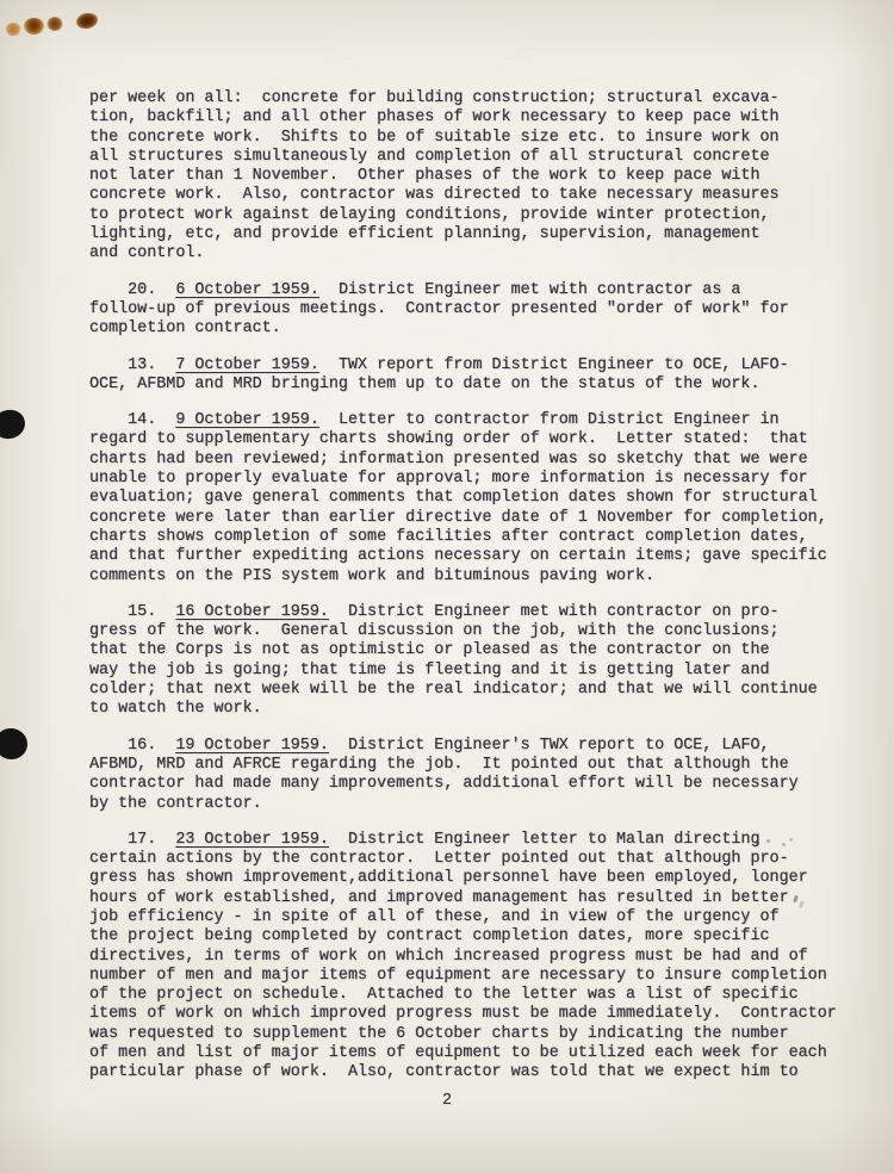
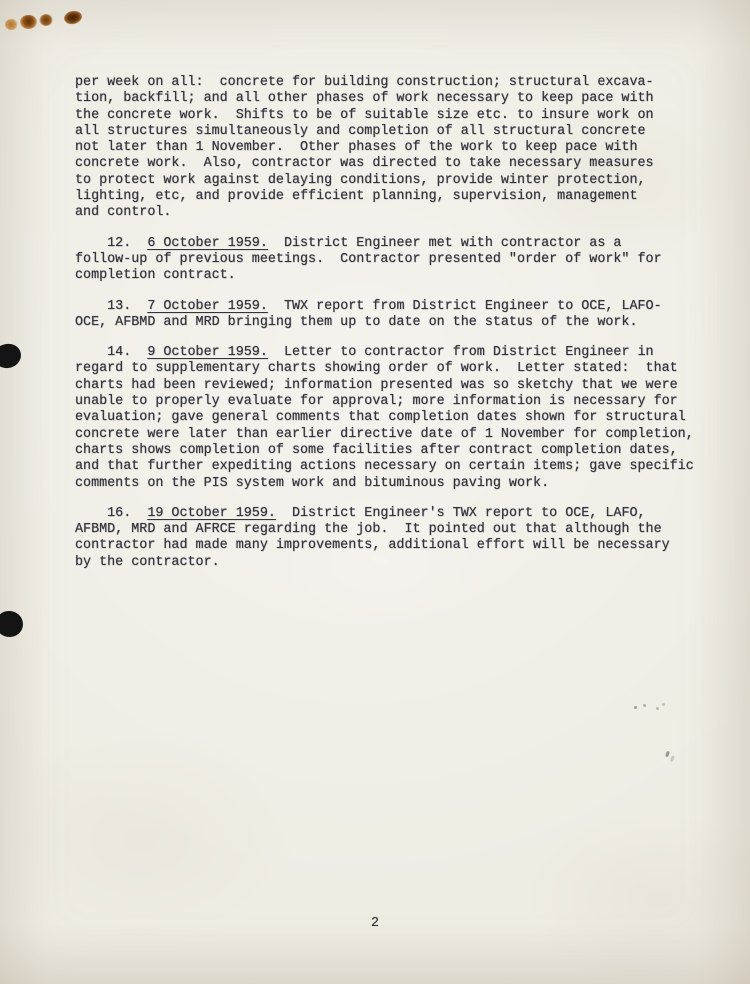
  per week on all: concrete for building construction; structural excava-
  tion, backfill; and all other phases of work necessary to keep pace with
  the concrete work. Shifts to be of suitable size etc. to insure work on
  all structures simultaneously and completion of all structural concrete
  not later than 1 November. Other phases of the work to keep pace with
  concrete work. Also, contractor was directed to take necessary measures
  to protect work against delaying conditions, provide winter protection,
  lighting, etc, and provide efficient planning, supervision, management
  and control.
- 20. 6 October 1959. District Engineer met with contractor as a
+ 12. 6 October 1959. District Engineer met with contractor as a
  follow-up of previous meetings. Contractor presented "order of work" for
  completion contract.
  13. 7 October 1959. TWX report from District Engineer to OCE, LAFO-
  OCE, AFBMD and MRD bringing them up to date on the status of the work.
  14. 9 October 1959. Letter to contractor from District Engineer in
  regard to supplementary charts showing order of work. Letter stated: that
  charts had been reviewed; information presented was so sketchy that we were
  unable to properly evaluate for approval; more information is necessary for
  evaluation; gave general comments that completion dates shown for structural
  concrete were later than earlier directive date of 1 November for completion,
  charts shows completion of some facilities after contract completion dates,
  and that further expediting actions necessary on certain items; gave specific
  comments on the PIS system work and bituminous paving work.
- 15. 16 October 1959. District Engineer met with contractor on pro-
- gress of the work. General discussion on the job, with the conclusions;
- that the Corps is not as optimistic or pleased as the contractor on the
- way the job is going; that time is fleeting and it is getting later and
- colder; that next week will be the real indicator; and that we will continue
- to watch the work.
  16. 19 October 1959. District Engineer's TWX report to OCE, LAFO,
  AFBMD, MRD and AFRCE regarding the job. It pointed out that although the
  contractor had made many improvements, additional effort will be necessary
  by the contractor.
- 17. 23 October 1959. District Engineer letter to Malan directing
- certain actions by the contractor. Letter pointed out that although pro-
- gress has shown improvement,additional personnel have been employed, longer
- hours of work established, and improved management has resulted in better
- job efficiency - in spite of all of these, and in view of the urgency of
- the project being completed by contract completion dates, more specific
- directives, in terms of work on which increased progress must be had and of
- number of men and major items of equipment are necessary to insure completion
- of the project on schedule. Attached to the letter was a list of specific
- items of work on which improved progress must be made immediately. Contractor
- was requested to supplement the 6 October charts by indicating the number
- of men and list of major items of equipment to be utilized each week for each
- particular phase of work. Also, contractor was told that we expect him to
  2
